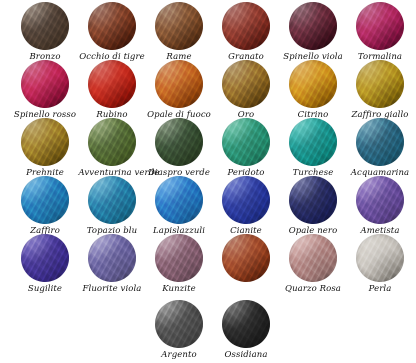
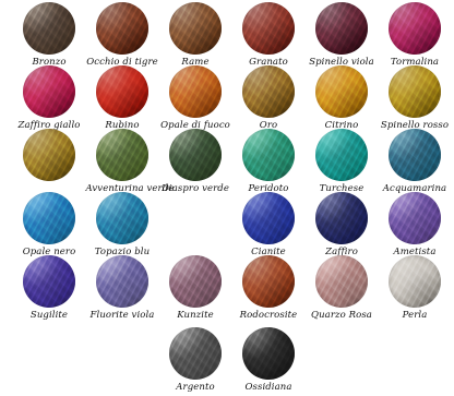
  Bronzo
  Occhio di tigre
  Rame
  Granato
  Spinello viola
  Tormalina
- Spinello rosso
+ Zaffiro giallo
  Rubino
  Opale di fuoco
  Oro
  Citrino
- Zaffiro giallo
+ Spinello rosso
- Prehnite
  Avventurina ve
  Diaspro verde
  Peridoto
  Turchese
  Acquamarina
- Zaffiro
+ Opale nero
  Topazio blu
- Lapislazzuli
  Cianite
- Opale nero
+ Zaffiro
  Ametista
  Sugilite
  Fluorite viola
  Kunzite
+ Rodocrosite
  Quarzo Rosa
  Perla
  Argento
  Ossidiana
